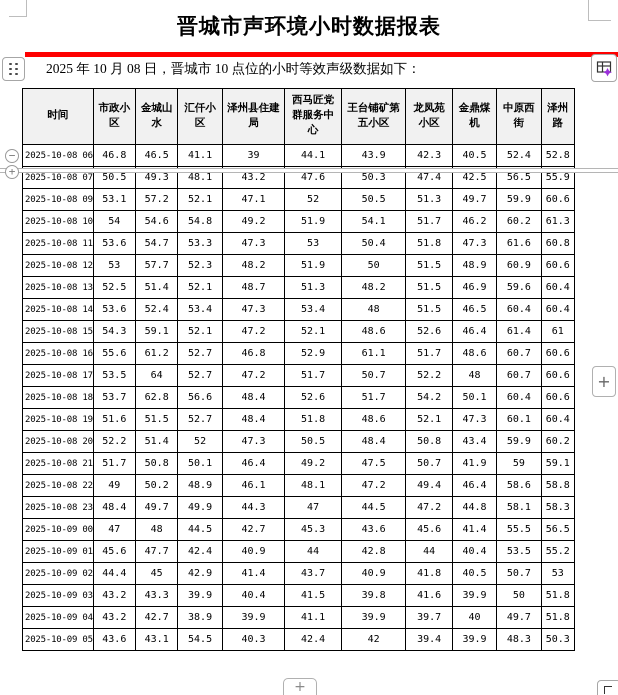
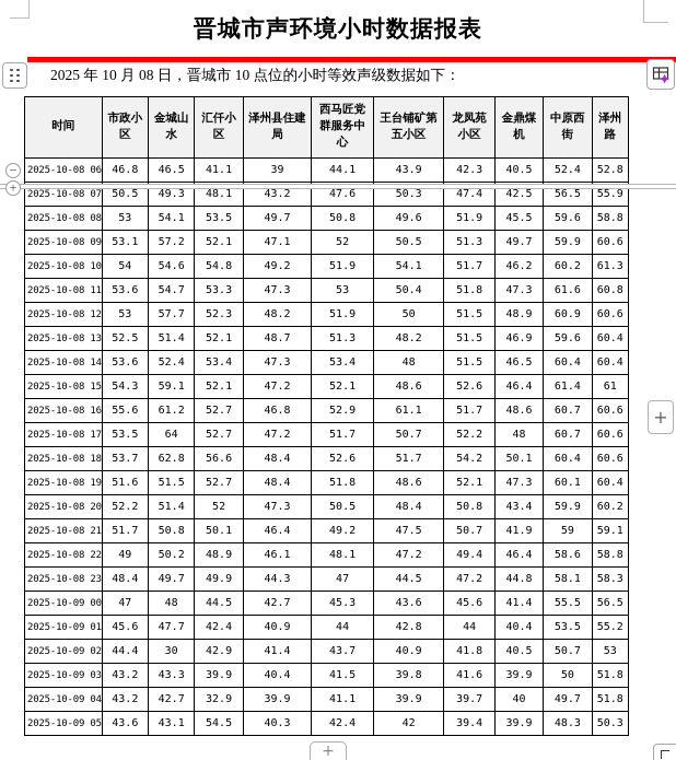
  晋城市声环境小时数据报表
  2025 年 10 月 08 日，晋城市 10 点位的小时等效声级数据如下：
  时间	市政小区	金城山水	汇仟小区	泽州县住建局	西马匠党群服务中心	王台铺矿第五小区	龙凤苑小区	金鼎煤机	中原西街	泽州路
  2025-10-08 06	46.8	46.5	41.1	39	44.1	43.9	42.3	40.5	52.4	52.8
  2025-10-08 07	50.5	49.3	48.1	43.2	47.6	50.3	47.4	42.5	56.5	55.9
+ 2025-10-08 08	53	54.1	53.5	49.7	50.8	49.6	51.9	45.5	59.6	58.8
  2025-10-08 09	53.1	57.2	52.1	47.1	52	50.5	51.3	49.7	59.9	60.6
  2025-10-08 10	54	54.6	54.8	49.2	51.9	54.1	51.7	46.2	60.2	61.3
  2025-10-08 11	53.6	54.7	53.3	47.3	53	50.4	51.8	47.3	61.6	60.8
  2025-10-08 12	53	57.7	52.3	48.2	51.9	50	51.5	48.9	60.9	60.6
  2025-10-08 13	52.5	51.4	52.1	48.7	51.3	48.2	51.5	46.9	59.6	60.4
  2025-10-08 14	53.6	52.4	53.4	47.3	53.4	48	51.5	46.5	60.4	60.4
  2025-10-08 15	54.3	59.1	52.1	47.2	52.1	48.6	52.6	46.4	61.4	61
  2025-10-08 16	55.6	61.2	52.7	46.8	52.9	61.1	51.7	48.6	60.7	60.6
  2025-10-08 17	53.5	64	52.7	47.2	51.7	50.7	52.2	48	60.7	60.6
  2025-10-08 18	53.7	62.8	56.6	48.4	52.6	51.7	54.2	50.1	60.4	60.6
  2025-10-08 19	51.6	51.5	52.7	48.4	51.8	48.6	52.1	47.3	60.1	60.4
  2025-10-08 20	52.2	51.4	52	47.3	50.5	48.4	50.8	43.4	59.9	60.2
  2025-10-08 21	51.7	50.8	50.1	46.4	49.2	47.5	50.7	41.9	59	59.1
  2025-10-08 22	49	50.2	48.9	46.1	48.1	47.2	49.4	46.4	58.6	58.8
  2025-10-08 23	48.4	49.7	49.9	44.3	47	44.5	47.2	44.8	58.1	58.3
  2025-10-09 00	47	48	44.5	42.7	45.3	43.6	45.6	41.4	55.5	56.5
  2025-10-09 01	45.6	47.7	42.4	40.9	44	42.8	44	40.4	53.5	55.2
- 2025-10-09 02	44.4	45	42.9	41.4	43.7	40.9	41.8	40.5	50.7	53
+ 2025-10-09 02	44.4	30	42.9	41.4	43.7	40.9	41.8	40.5	50.7	53
  2025-10-09 03	43.2	43.3	39.9	40.4	41.5	39.8	41.6	39.9	50	51.8
- 2025-10-09 04	43.2	42.7	38.9	39.9	41.1	39.9	39.7	40	49.7	51.8
+ 2025-10-09 04	43.2	42.7	32.9	39.9	41.1	39.9	39.7	40	49.7	51.8
  2025-10-09 05	43.6	43.1	54.5	40.3	42.4	42	39.4	39.9	48.3	50.3
  −
  +
  +
  +
